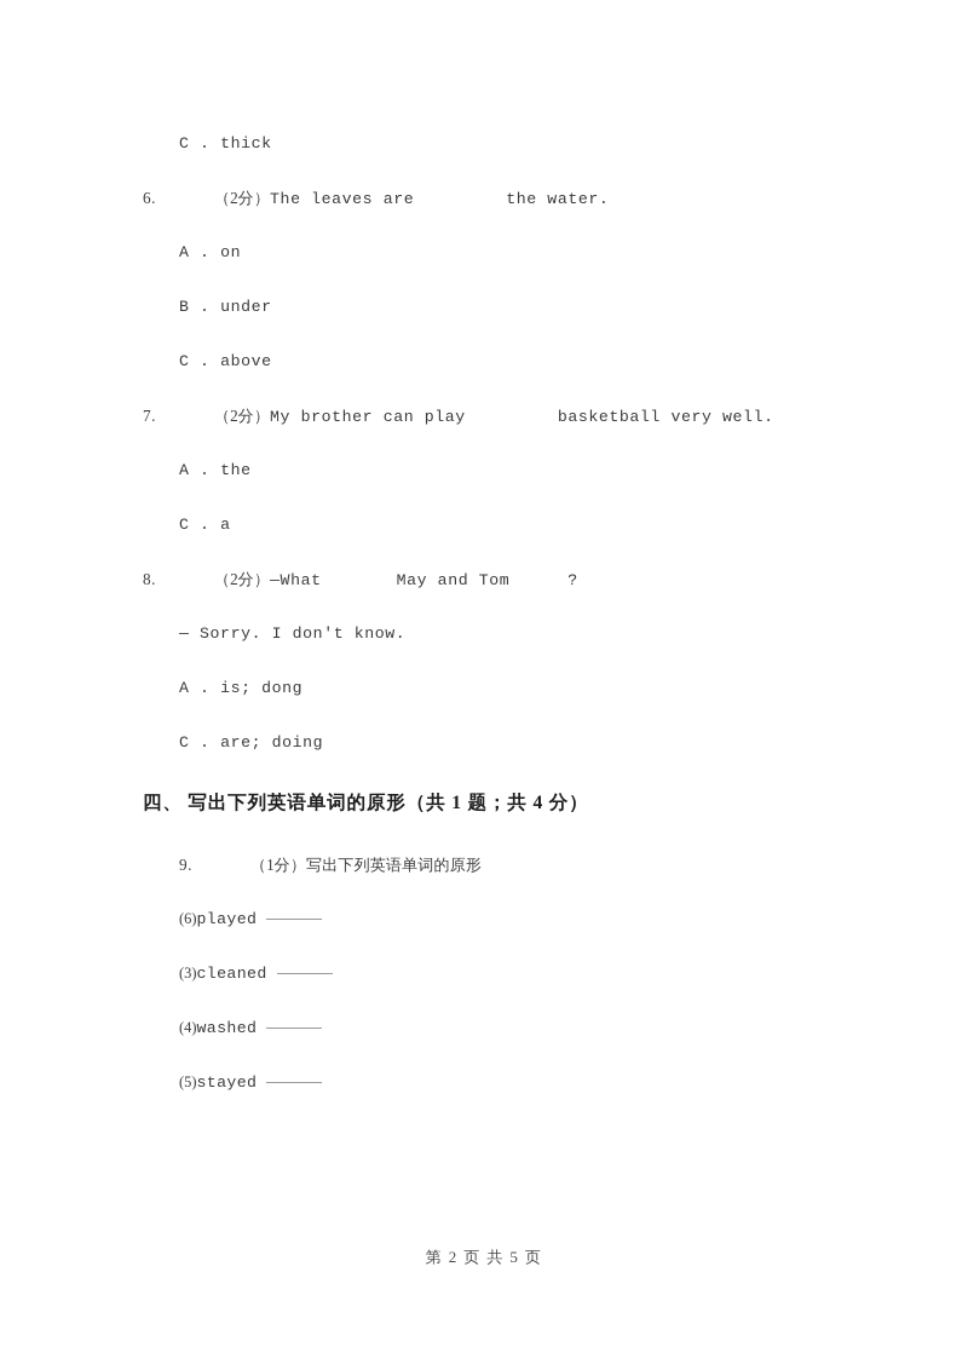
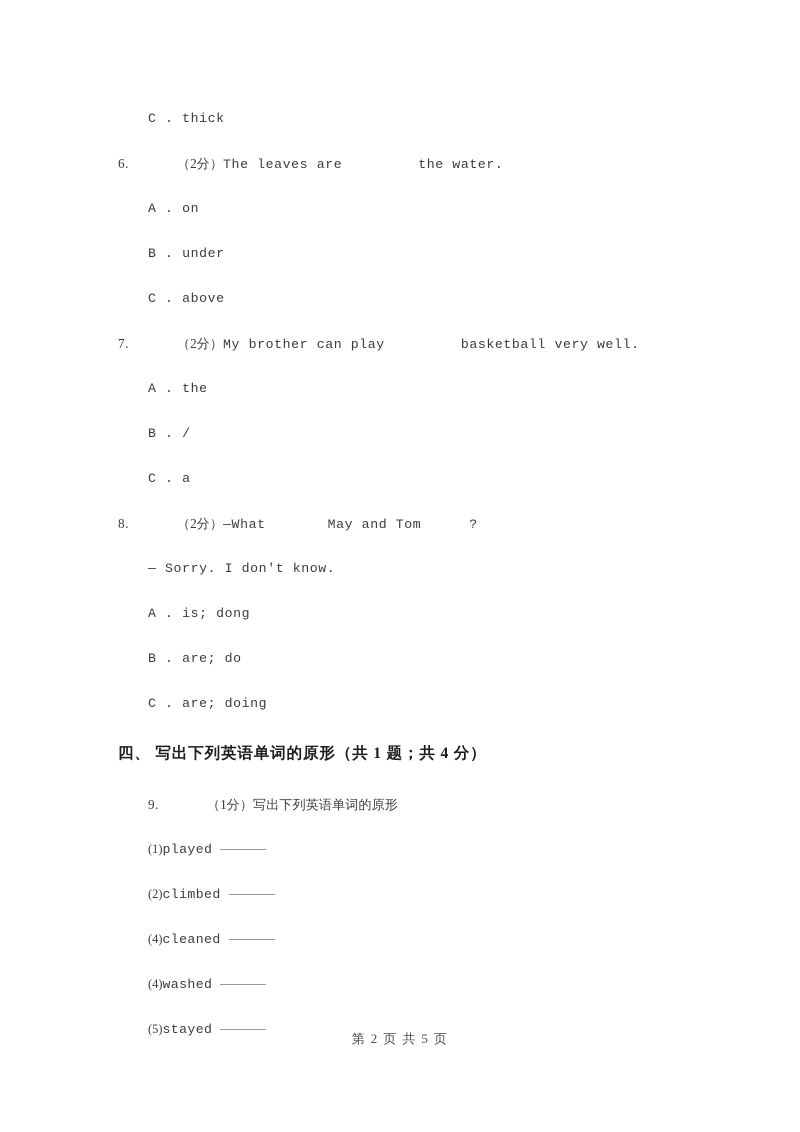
  C . thick
  6. （2分）The leaves are the water.
  A . on
  B . under
  C . above
  7. （2分）My brother can play basketball very well.
  A . the
+ B . /
  C . a
  8. （2分）—What May and Tom ?
  — Sorry. I don't know.
  A . is; dong
+ B . are; do
  C . are; doing
  四、 写出下列英语单词的原形（共 1 题；共 4 分）
  9. （1分）写出下列英语单词的原形
- (6)played
+ (1)played
+ (2)climbed
- (3)cleaned
+ (4)cleaned
  (4)washed
  (5)stayed
  第 2 页 共 5 页
